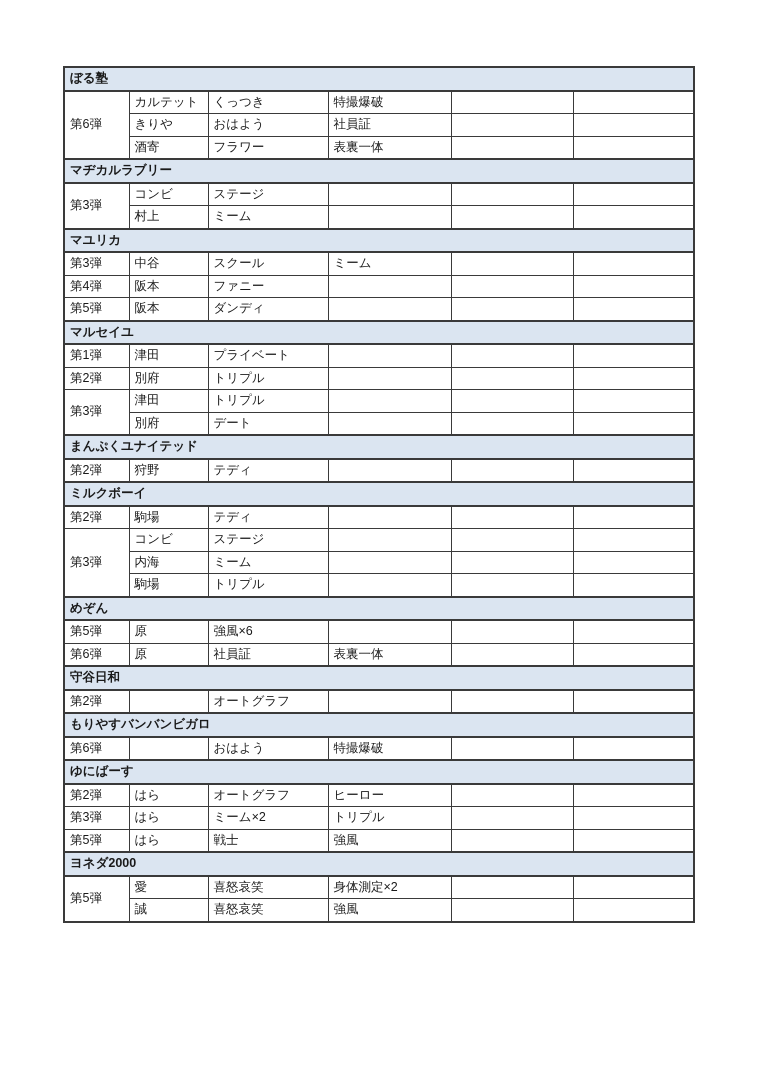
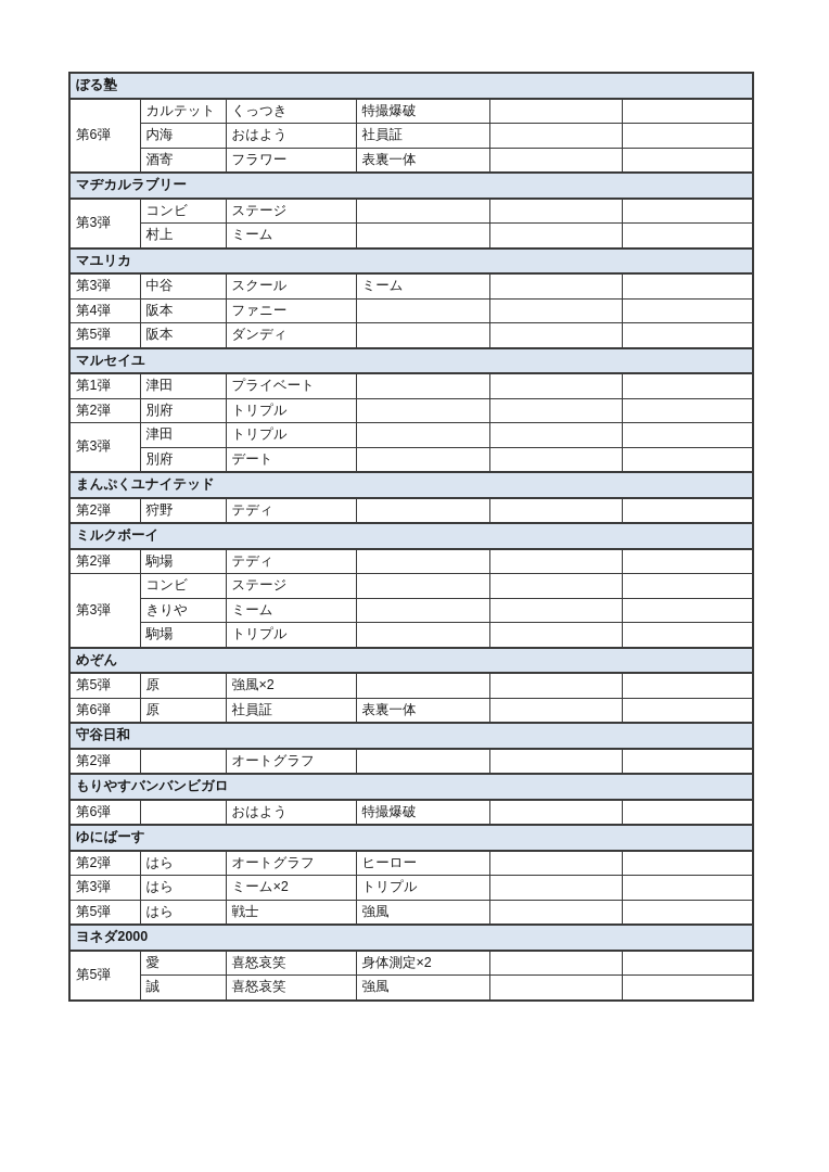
  ぼる塾
  第6弾	カルテット	くっつき	特撮爆破
- きりや	おはよう	社員証
+ 内海	おはよう	社員証
  酒寄	フラワー	表裏一体
  マヂカルラブリー
  第3弾	コンビ	ステージ
  村上	ミーム
  マユリカ
  第3弾	中谷	スクール	ミーム
  第4弾	阪本	ファニー
  第5弾	阪本	ダンディ
  マルセイユ
  第1弾	津田	プライベート
  第2弾	別府	トリプル
  第3弾	津田	トリプル
  別府	デート
  まんぷくユナイテッド
  第2弾	狩野	テディ
  ミルクボーイ
  第2弾	駒場	テディ
  第3弾	コンビ	ステージ
- 内海	ミーム
+ きりや	ミーム
  駒場	トリプル
  めぞん
- 第5弾	原	強風×6
+ 第5弾	原	強風×2
  第6弾	原	社員証	表裏一体
  守谷日和
  第2弾		オートグラフ
  もりやすバンバンビガロ
  第6弾		おはよう	特撮爆破
  ゆにばーす
  第2弾	はら	オートグラフ	ヒーロー
  第3弾	はら	ミーム×2	トリプル
  第5弾	はら	戦士	強風
  ヨネダ2000
  第5弾	愛	喜怒哀笑	身体測定×2
  誠	喜怒哀笑	強風
